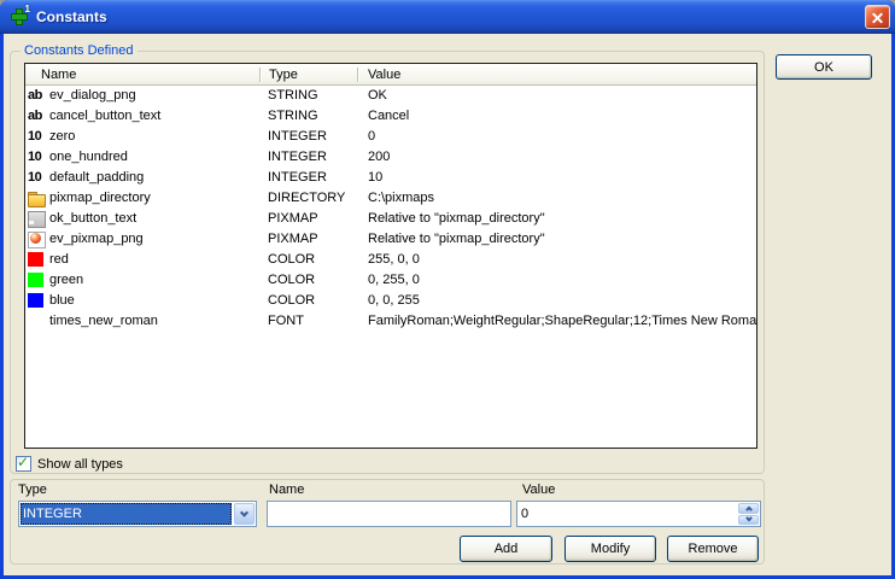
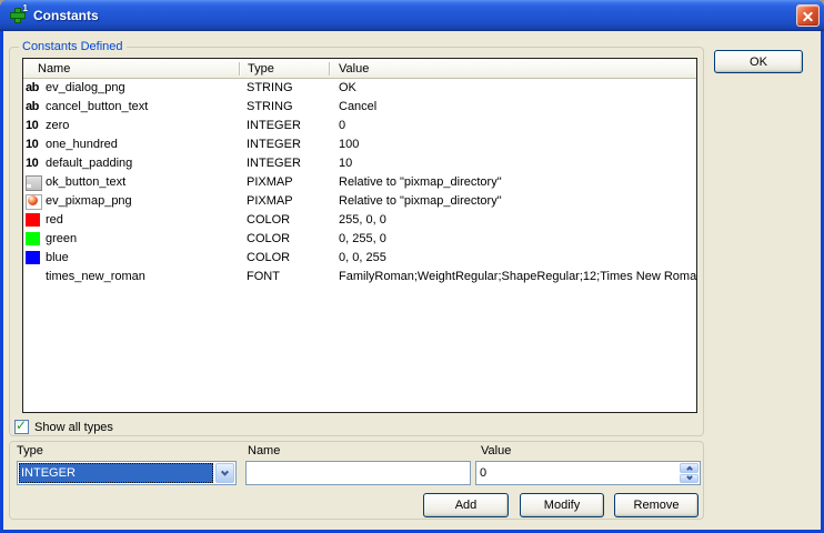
  1
  Constants
  Constants Defined
  Name
  Type
  Value
  ab
  ev_dialog_png
  STRING
  OK
  ab
  cancel_button_text
  STRING
  Cancel
  10
  zero
  INTEGER
  0
  10
  one_hundred
  INTEGER
- 200
+ 100
  10
  default_padding
  INTEGER
  10
- pixmap_directory
- DIRECTORY
- C:\pixmaps
  ok_button_text
  PIXMAP
  Relative to "pixmap_directory"
  ev_pixmap_png
  PIXMAP
  Relative to "pixmap_directory"
  red
  COLOR
  255, 0, 0
  green
  COLOR
  0, 255, 0
  blue
  COLOR
  0, 0, 255
  times_new_roman
  FONT
  FamilyRoman;WeightRegular;ShapeRegular;12;Times New Roma
  ✓
  Show all types
  Type
  Name
  Value
  INTEGER
  0
  Add
  Modify
  Remove
  OK
